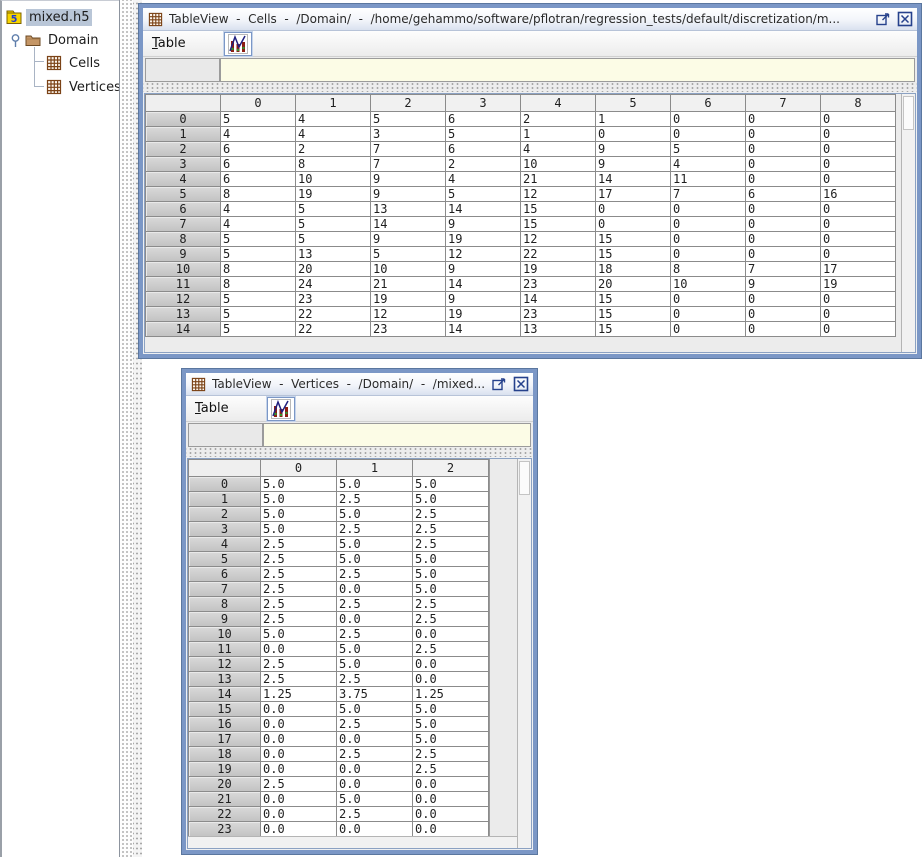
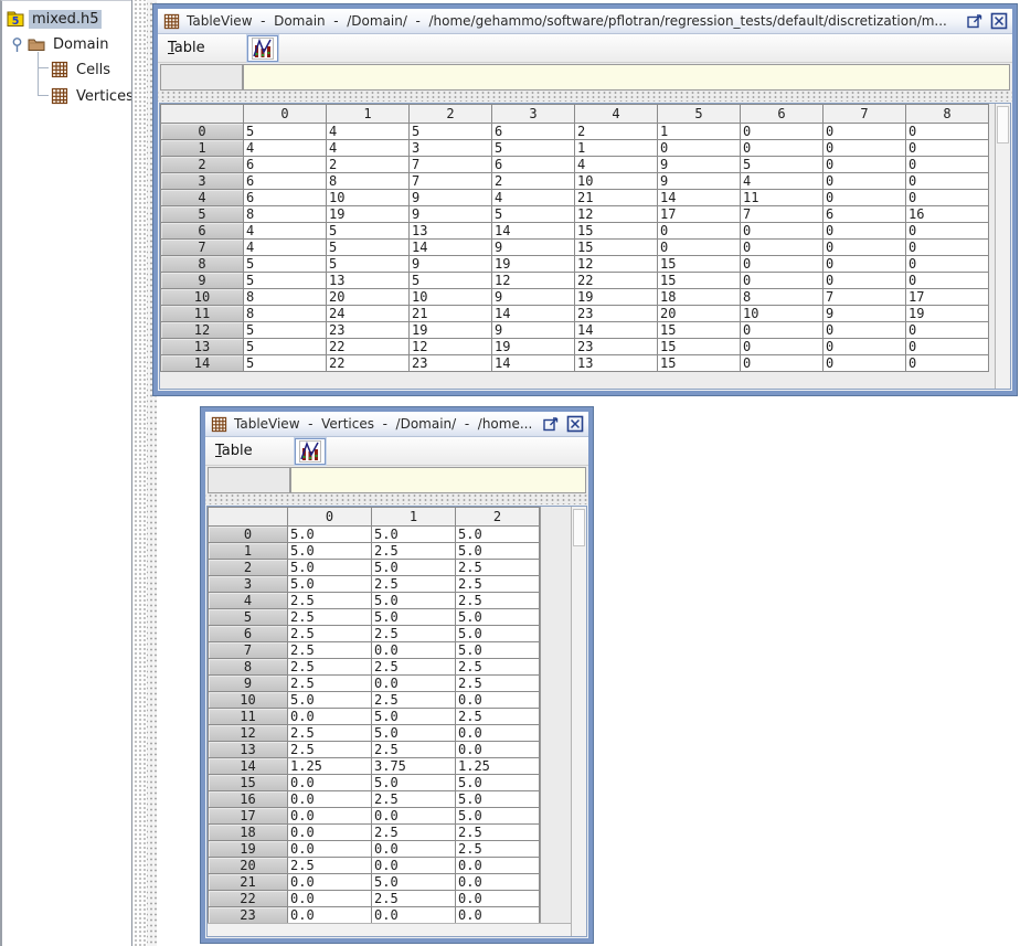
  5
  mixed.h5
  Domain
  Cells
  Vertices
- TableView - Cells - /Domain/ - /home/gehammo/software/pflotran/regression_tests/default/discretization/m...
+ TableView - Domain - /Domain/ - /home/gehammo/software/pflotran/regression_tests/default/discretization/m...
  Table
  	0	1	2	3	4	5	6	7	8
  0	5	4	5	6	2	1	0	0	0
  1	4	4	3	5	1	0	0	0	0
  2	6	2	7	6	4	9	5	0	0
  3	6	8	7	2	10	9	4	0	0
  4	6	10	9	4	21	14	11	0	0
  5	8	19	9	5	12	17	7	6	16
  6	4	5	13	14	15	0	0	0	0
  7	4	5	14	9	15	0	0	0	0
  8	5	5	9	19	12	15	0	0	0
  9	5	13	5	12	22	15	0	0	0
  10	8	20	10	9	19	18	8	7	17
  11	8	24	21	14	23	20	10	9	19
  12	5	23	19	9	14	15	0	0	0
  13	5	22	12	19	23	15	0	0	0
  14	5	22	23	14	13	15	0	0	0
- TableView - Vertices - /Domain/ - /mixed...
+ TableView - Vertices - /Domain/ - /home...
  Table
  	0	1	2
  0	5.0	5.0	5.0
  1	5.0	2.5	5.0
  2	5.0	5.0	2.5
  3	5.0	2.5	2.5
  4	2.5	5.0	2.5
  5	2.5	5.0	5.0
  6	2.5	2.5	5.0
  7	2.5	0.0	5.0
  8	2.5	2.5	2.5
  9	2.5	0.0	2.5
  10	5.0	2.5	0.0
  11	0.0	5.0	2.5
  12	2.5	5.0	0.0
  13	2.5	2.5	0.0
  14	1.25	3.75	1.25
  15	0.0	5.0	5.0
  16	0.0	2.5	5.0
  17	0.0	0.0	5.0
  18	0.0	2.5	2.5
  19	0.0	0.0	2.5
  20	2.5	0.0	0.0
  21	0.0	5.0	0.0
  22	0.0	2.5	0.0
  23	0.0	0.0	0.0
